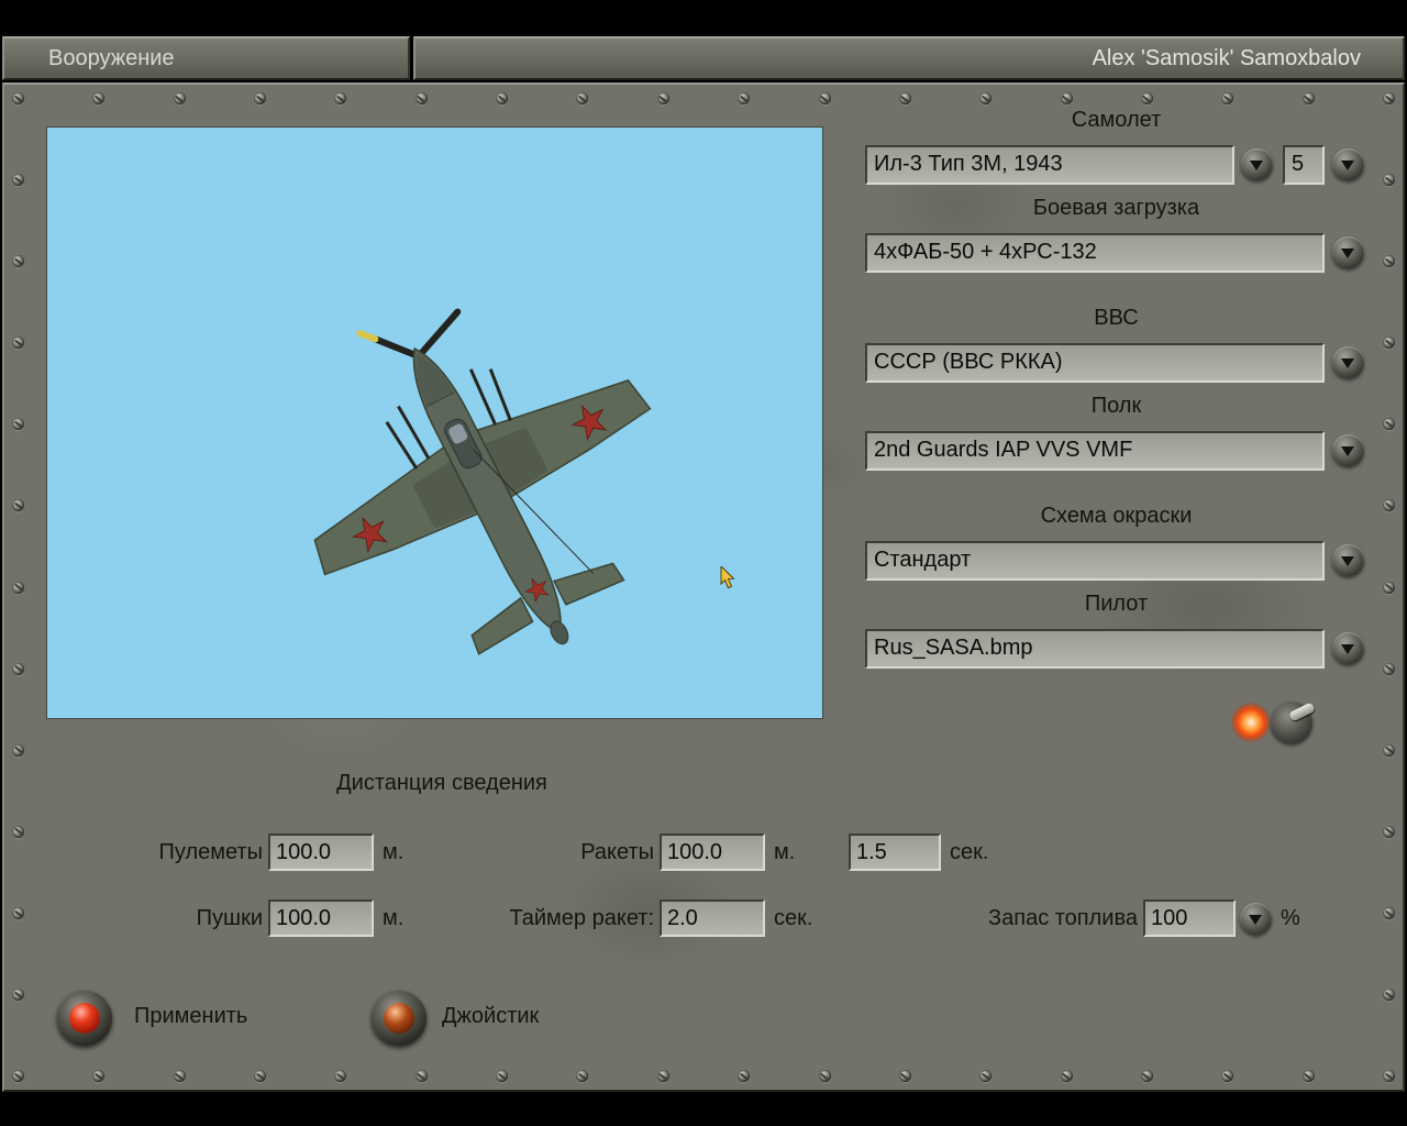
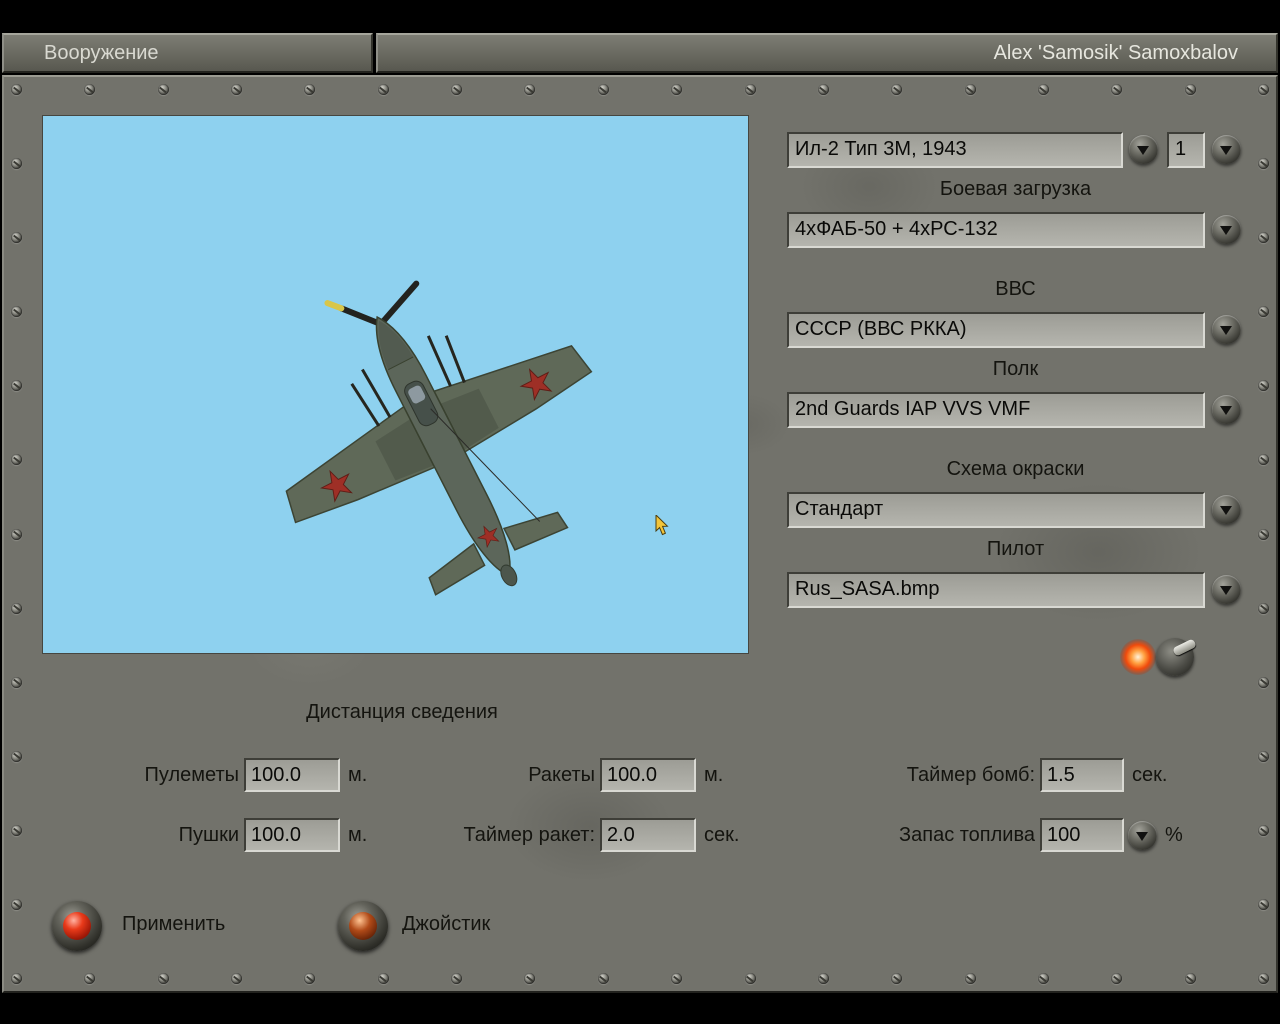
  Вооружение
  Alex 'Samosik' Samoxbalov
- Самолет
- Ил-3 Тип 3М, 1943
+ Ил-2 Тип 3М, 1943
- 5
+ 1
  Боевая загрузка
  4xФАБ-50 + 4xРС-132
  ВВС
  СССР (ВВС РККА)
  Полк
  2nd Guards IAP VVS VMF
  Схема окраски
  Стандарт
  Пилот
  Rus_SASA.bmp
  Дистанция сведения
  Пулеметы
  100.0
  м.
  Ракеты
  100.0
  м.
+ Таймер бомб:
  1.5
  сек.
  Пушки
  100.0
  м.
  Таймер ракет:
  2.0
  сек.
  Запас топлива
  100
  %
  Применить
  Джойстик
